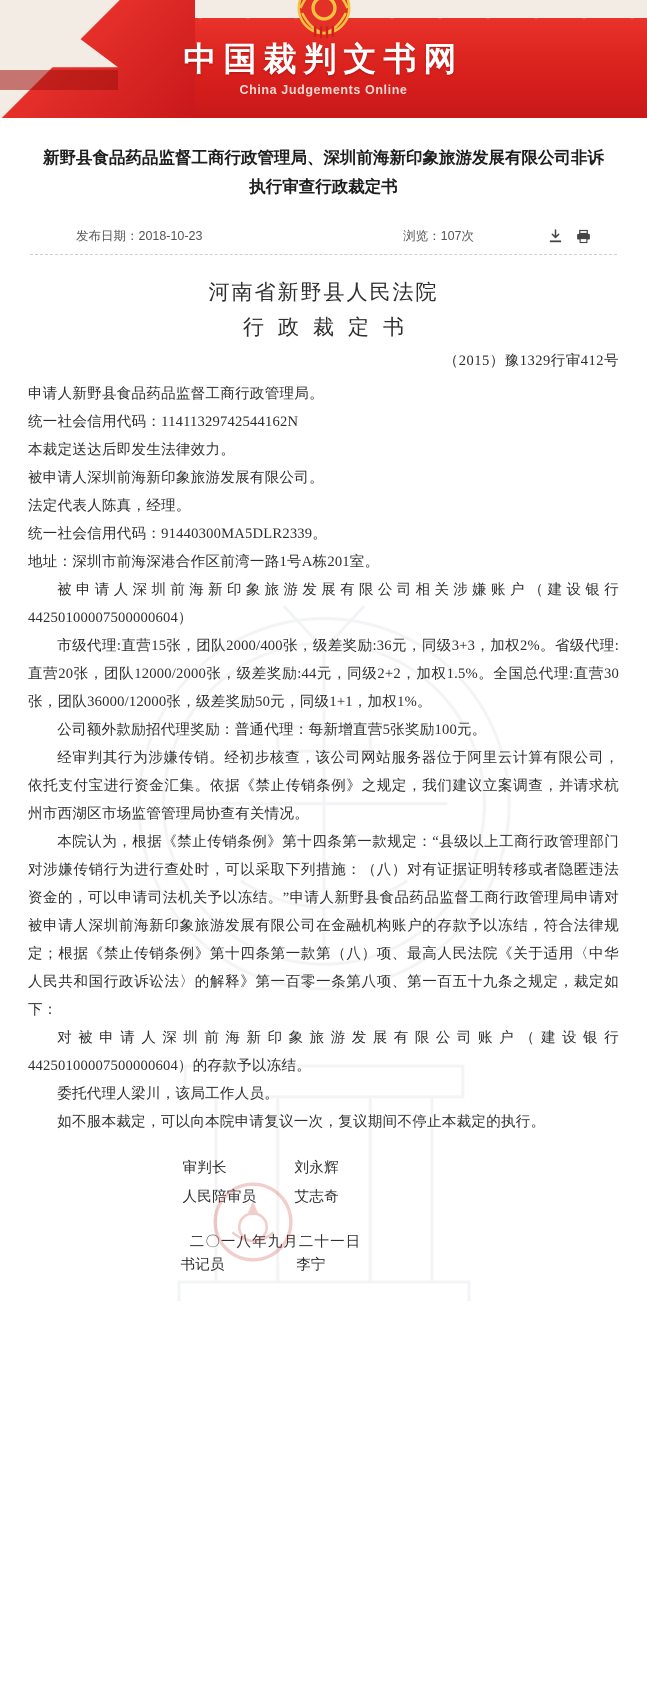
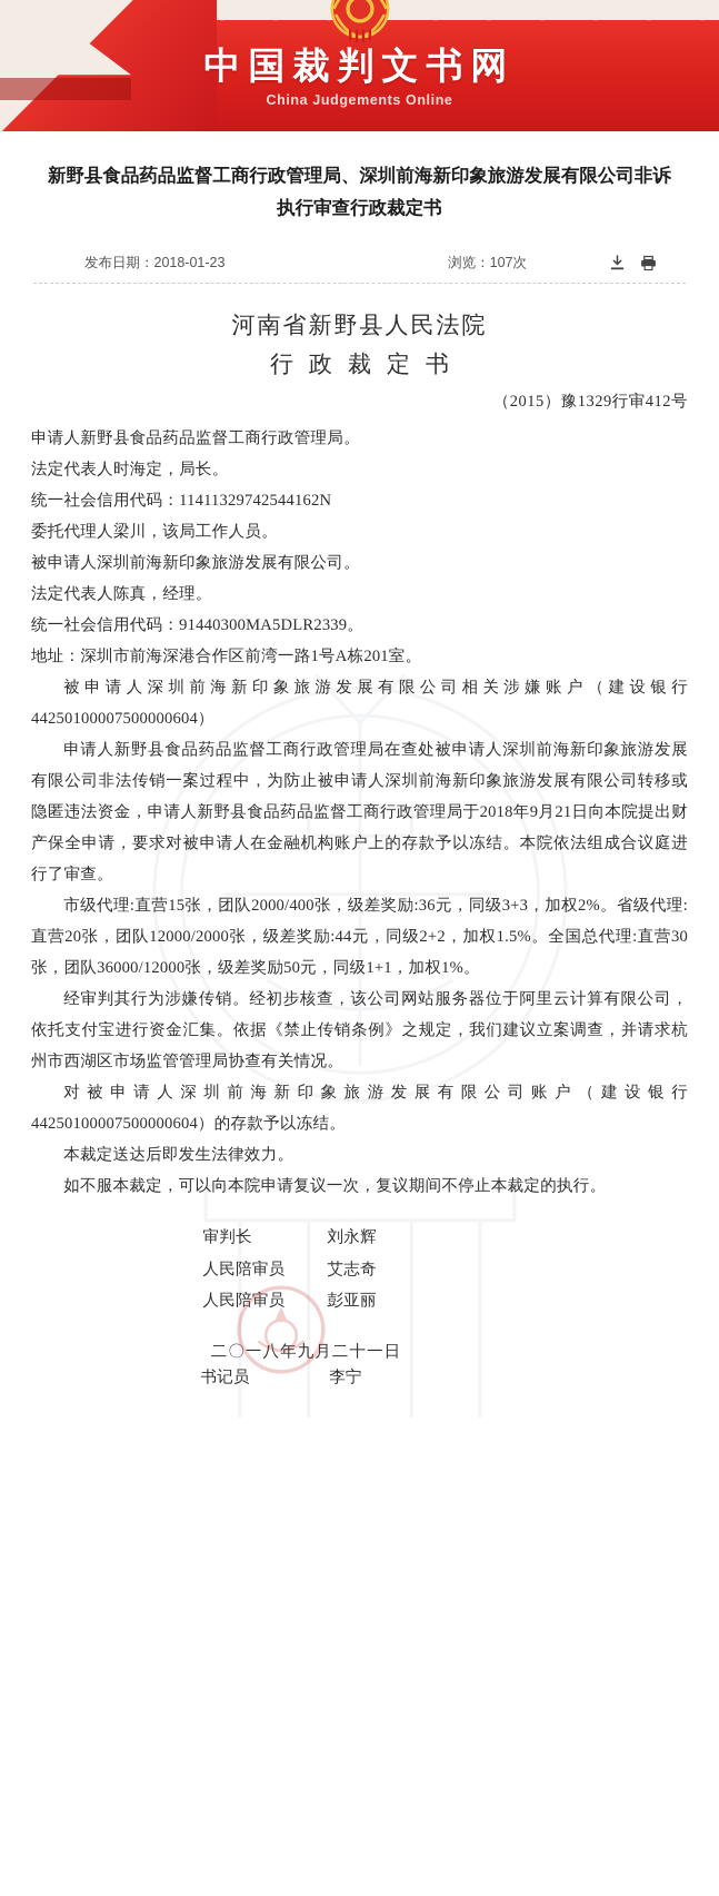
  中国裁判文书网
  China Judgements Online
  新野县食品药品监督工商行政管理局、深圳前海新印象旅游发展有限公司非诉执行审查行政裁定书
- 发布日期：2018-10-23
+ 发布日期：2018-01-23
  浏览：107次
  河南省新野县人民法院
  行政裁定书
  （2015）豫1329行审412号
  申请人新野县食品药品监督工商行政管理局。
+ 法定代表人时海定，局长。
  统一社会信用代码：11411329742544162N
- 本裁定送达后即发生法律效力。
+ 委托代理人梁川，该局工作人员。
  被申请人深圳前海新印象旅游发展有限公司。
  法定代表人陈真，经理。
  统一社会信用代码：91440300MA5DLR2339。
  地址：深圳市前海深港合作区前湾一路1号A栋201室。
  被申请人深圳前海新印象旅游发展有限公司相关涉嫌账户（建设银行44250100007500000604）
+ 申请人新野县食品药品监督工商行政管理局在查处被申请人深圳前海新印象旅游发展有限公司非法传销一案过程中，为防止被申请人深圳前海新印象旅游发展有限公司转移或隐匿违法资金，申请人新野县食品药品监督工商行政管理局于2018年9月21日向本院提出财产保全申请，要求对被申请人在金融机构账户上的存款予以冻结。本院依法组成合议庭进行了审查。
  市级代理:直营15张，团队2000/400张，级差奖励:36元，同级3+3，加权2%。省级代理:直营20张，团队12000/2000张，级差奖励:44元，同级2+2，加权1.5%。全国总代理:直营30张，团队36000/12000张，级差奖励50元，同级1+1，加权1%。
- 公司额外款励招代理奖励：普通代理：每新增直营5张奖励100元。
  经审判其行为涉嫌传销。经初步核查，该公司网站服务器位于阿里云计算有限公司，依托支付宝进行资金汇集。依据《禁止传销条例》之规定，我们建议立案调查，并请求杭州市西湖区市场监管管理局协查有关情况。
- 本院认为，根据《禁止传销条例》第十四条第一款规定：“县级以上工商行政管理部门对涉嫌传销行为进行查处时，可以采取下列措施：（八）对有证据证明转移或者隐匿违法资金的，可以申请司法机关予以冻结。”申请人新野县食品药品监督工商行政管理局申请对被申请人深圳前海新印象旅游发展有限公司在金融机构账户的存款予以冻结，符合法律规定；根据《禁止传销条例》第十四条第一款第（八）项、最高人民法院《关于适用〈中华人民共和国行政诉讼法〉的解释》第一百零一条第八项、第一百五十九条之规定，裁定如下：
  对被申请人深圳前海新印象旅游发展有限公司账户（建设银行44250100007500000604）的存款予以冻结。
- 委托代理人梁川，该局工作人员。
+ 本裁定送达后即发生法律效力。
  如不服本裁定，可以向本院申请复议一次，复议期间不停止本裁定的执行。
  审判长 刘永辉
  人民陪审员 艾志奇
+ 人民陪审员 彭亚丽
  二〇一八年九月二十一日
  书记员 李宁
